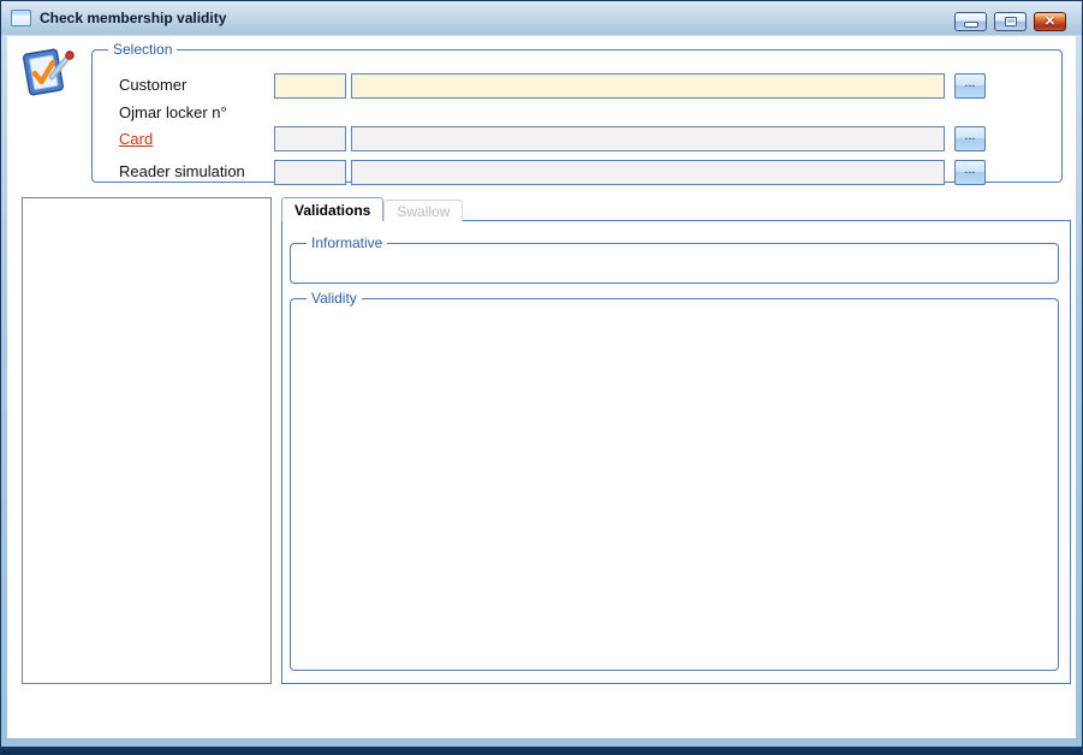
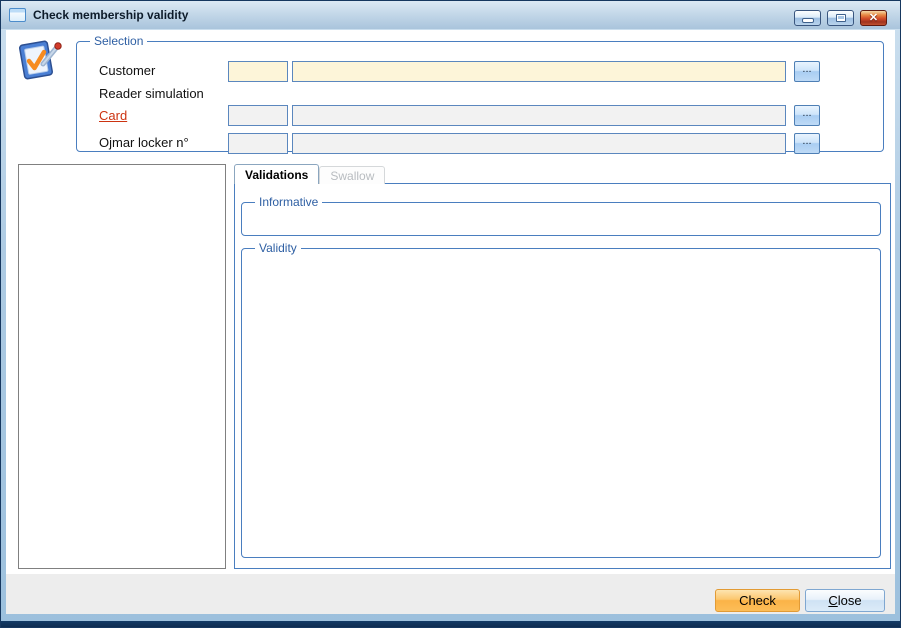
  Check membership validity
  ✕
  Selection
  Customer
  ...
- Ojmar locker n°
+ Reader simulation
  Card
  ...
- Reader simulation
+ Ojmar locker n°
  ...
  Validations
  Swallow
  Informative
  Validity
+ Check
+ C
+ lose
